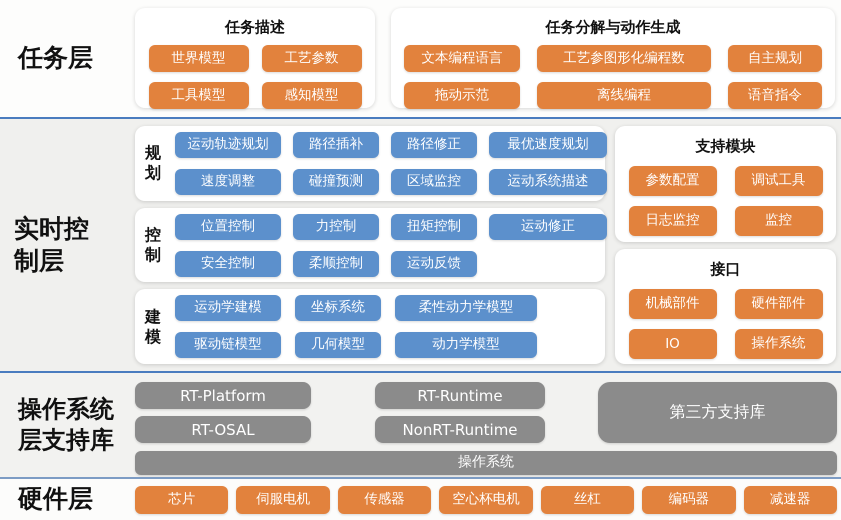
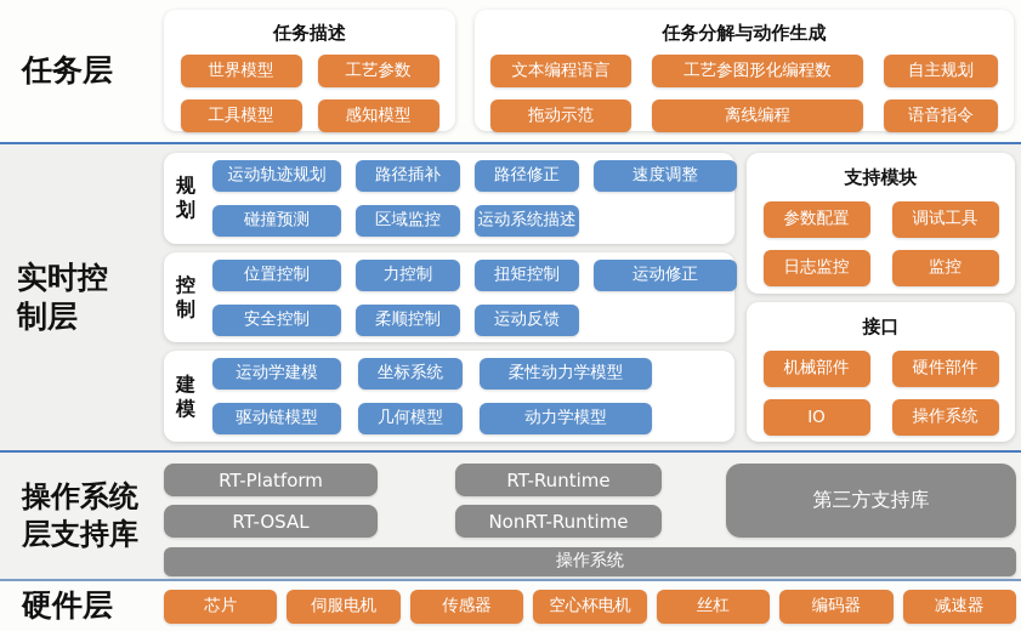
  任务层
  任务描述
  世界模型
  工艺参数
  工具模型
  感知模型
  任务分解与动作生成
  文本编程语言
  工艺参图形化编程数
  自主规划
  拖动示范
  离线编程
  语音指令
  实时控制层
  规划
  运动轨迹规划
  路径插补
  路径修正
- 最优速度规划
  速度调整
  碰撞预测
  区域监控
  运动系统描述
  控制
  位置控制
  力控制
  扭矩控制
  运动修正
  安全控制
  柔顺控制
  运动反馈
  建模
  运动学建模
  坐标系统
  柔性动力学模型
  驱动链模型
  几何模型
  动力学模型
  支持模块
  参数配置
  调试工具
  日志监控
  监控
  接口
  机械部件
  硬件部件
  IO
  操作系统
  操作系统层支持库
  RT-Platform
  RT-OSAL
  RT-Runtime
  NonRT-Runtime
  第三方支持库
  操作系统
  硬件层
  芯片
  伺服电机
  传感器
  空心杯电机
  丝杠
  编码器
  减速器
